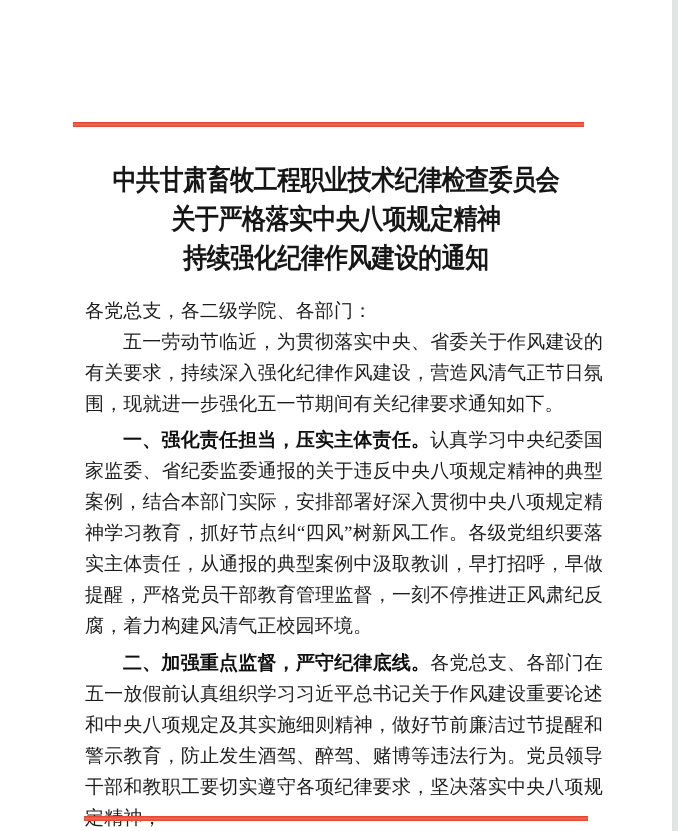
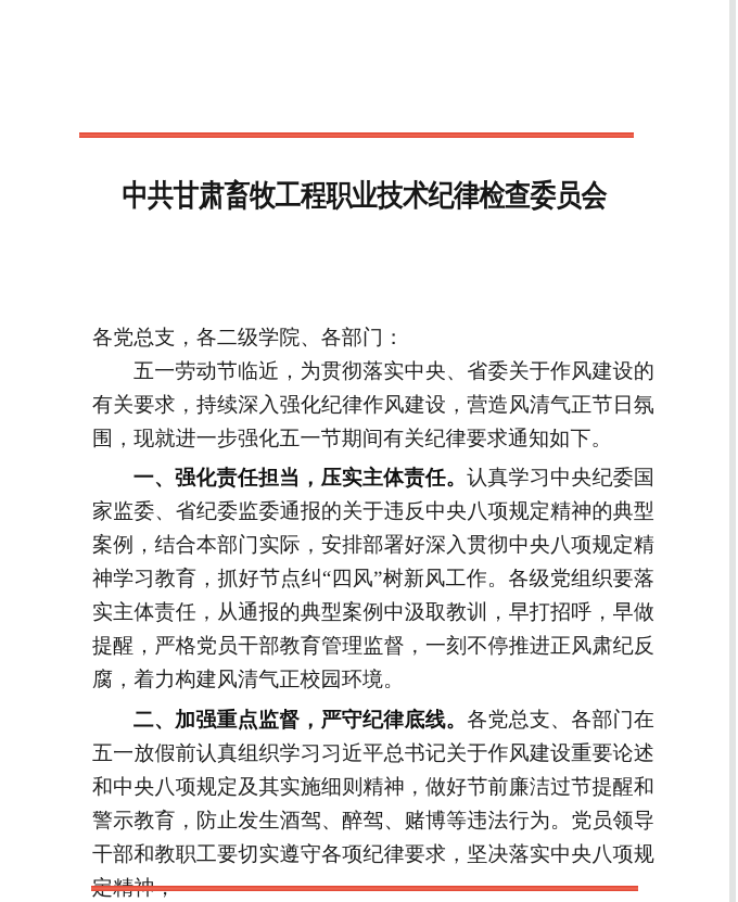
  中共甘肃畜牧工程职业技术纪律检查委员会
- 关于严格落实中央八项规定精神
- 持续强化纪律作风建设的通知
  各党总支，各二级学院、各部门：
  五一劳动节临近，为贯彻落实中央、省委关于作风建设的有关要求，持续深入强化纪律作风建设，营造风清气正节日氛围，现就进一步强化五一节期间有关纪律要求通知如下。
  一、强化责任担当，压实主体责任。认真学习中央纪委国家监委、省纪委监委通报的关于违反中央八项规定精神的典型案例，结合本部门实际，安排部署好深入贯彻中央八项规定精神学习教育，抓好节点纠“四风”树新风工作。各级党组织要落实主体责任，从通报的典型案例中汲取教训，早打招呼，早做提醒，严格党员干部教育管理监督，一刻不停推进正风肃纪反腐，着力构建风清气正校园环境。
  二、加强重点监督，严守纪律底线。各党总支、各部门在五一放假前认真组织学习习近平总书记关于作风建设重要论述和中央八项规定及其实施细则精神，做好节前廉洁过节提醒和警示教育，防止发生酒驾、醉驾、赌博等违法行为。党员领导干部和教职工要切实遵守各项纪律要求，坚决落实中央八项规
